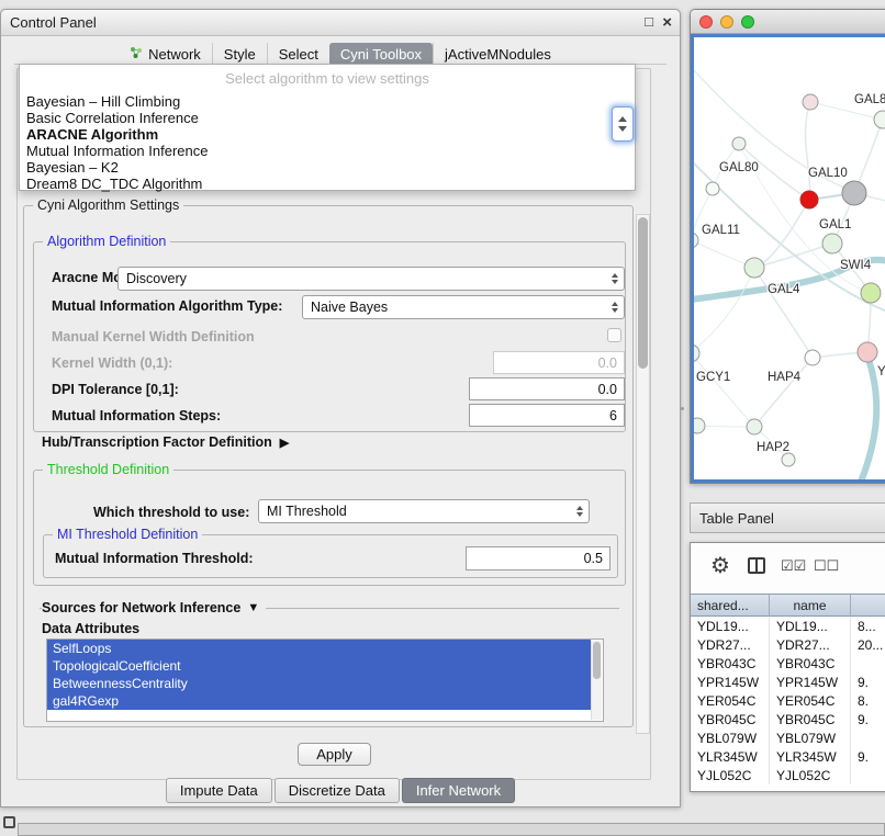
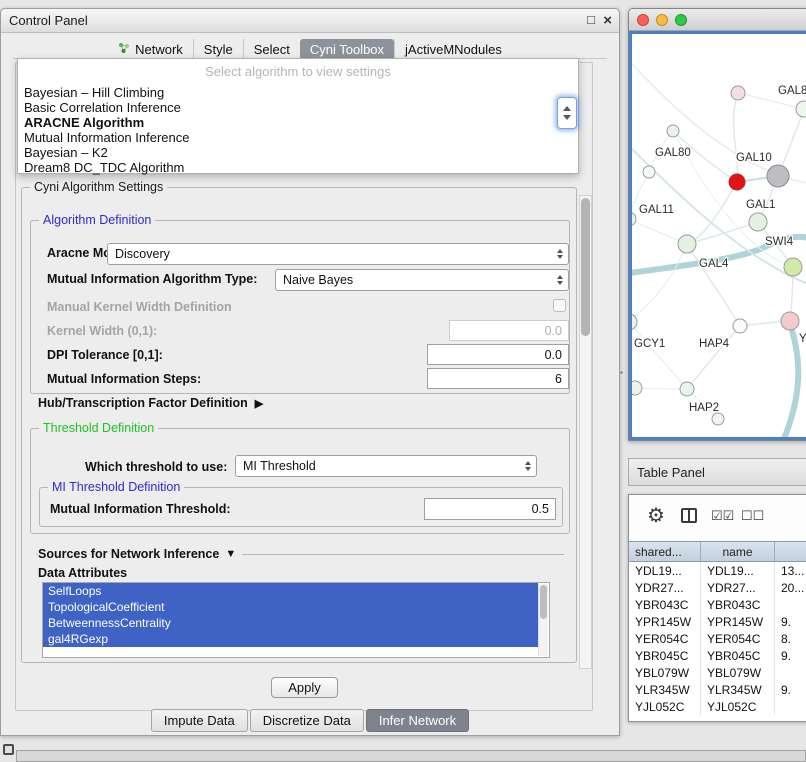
  Control Panel
  □
  ×
  Network
  Style
  Select
  Cyni Toolbox
  jActiveMNodules
  Cyni Algorithm Settings
  Algorithm Definition
  Discovery
  Mutual Information Algorithm Type:
  Naive Bayes
  Manual Kernel Width Definition
  Kernel Width (0,1):
  0.0
  DPI Tolerance [0,1]:
  0.0
  Mutual Information Steps:
  6
  Hub/Transcription Factor Definition
  ▶
  Threshold Definition
  Which threshold to use:
  MI Threshold
  MI Threshold Definition
  Mutual Information Threshold:
  0.5
  Sources for Network Inference
  ▼
  Data Attributes
  SelfLoops
  TopologicalCoefficient
  BetweennessCentrality
  gal4RGexp
  Apply
  Impute Data
  Discretize Data
  Infer Network
  Select algorithm to view settings
  Bayesian – Hill Climbing
  Basic Correlation Inference
  ARACNE Algorithm
  Mutual Information Inference
  Bayesian – K2
  Dream8 DC_TDC Algorithm
  GAL8
  GAL80
  GAL10
  GAL11
  GAL1
  SWI4
  GAL4
  GCY1
  HAP4
  Y
  HAP2
  Table Panel
  ⚙
  ☑☑
  ☐☐
  shared...
  name
  YDL19...
  YDL19...
- 8...
+ 13...
  YDR27...
  YDR27...
  20...
  YBR043C
  YBR043C
  YPR145W
  YPR145W
  9.
  YER054C
  YER054C
  8.
  YBR045C
  YBR045C
  9.
  YBL079W
  YBL079W
  YLR345W
  YLR345W
  9.
  YJL052C
  YJL052C
